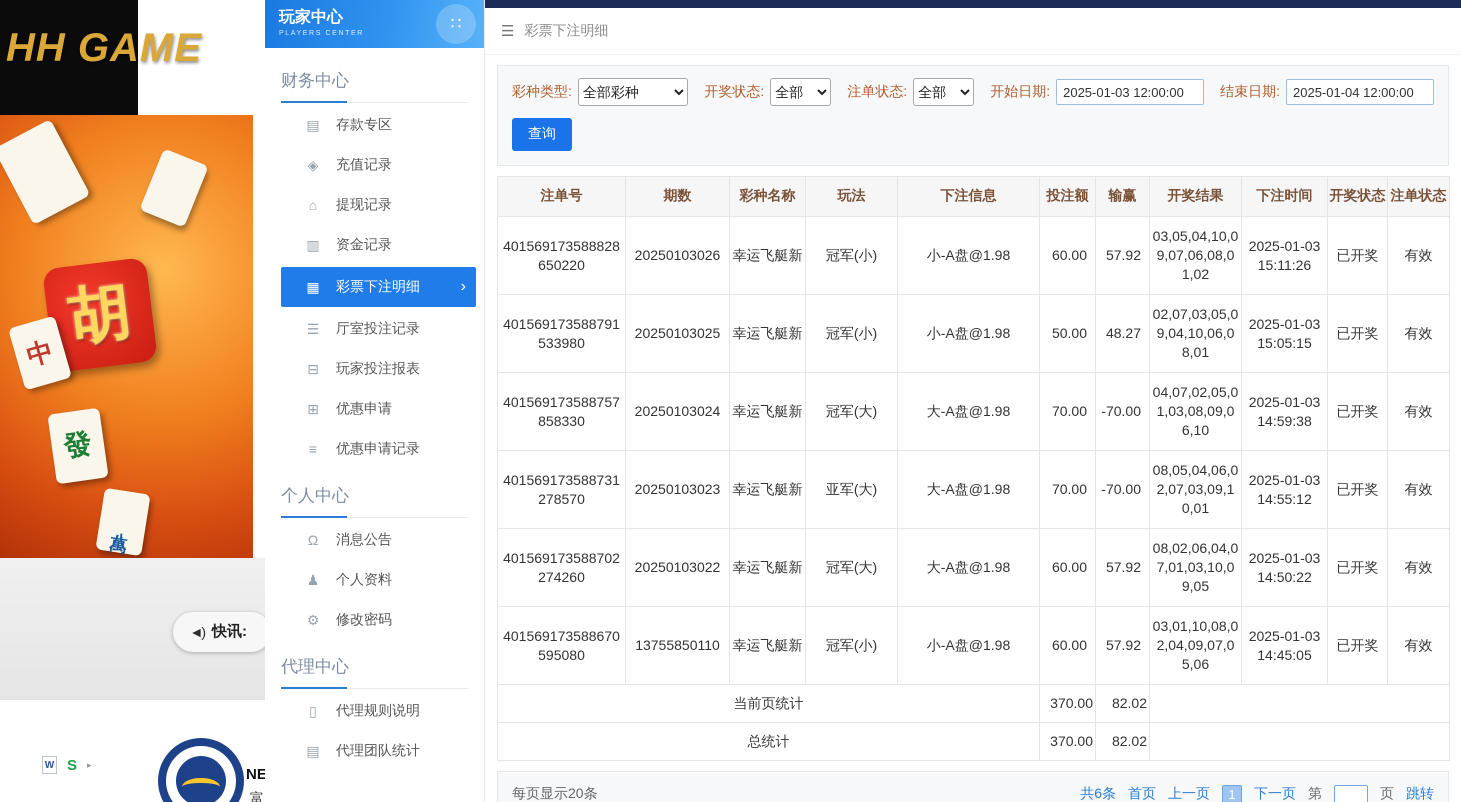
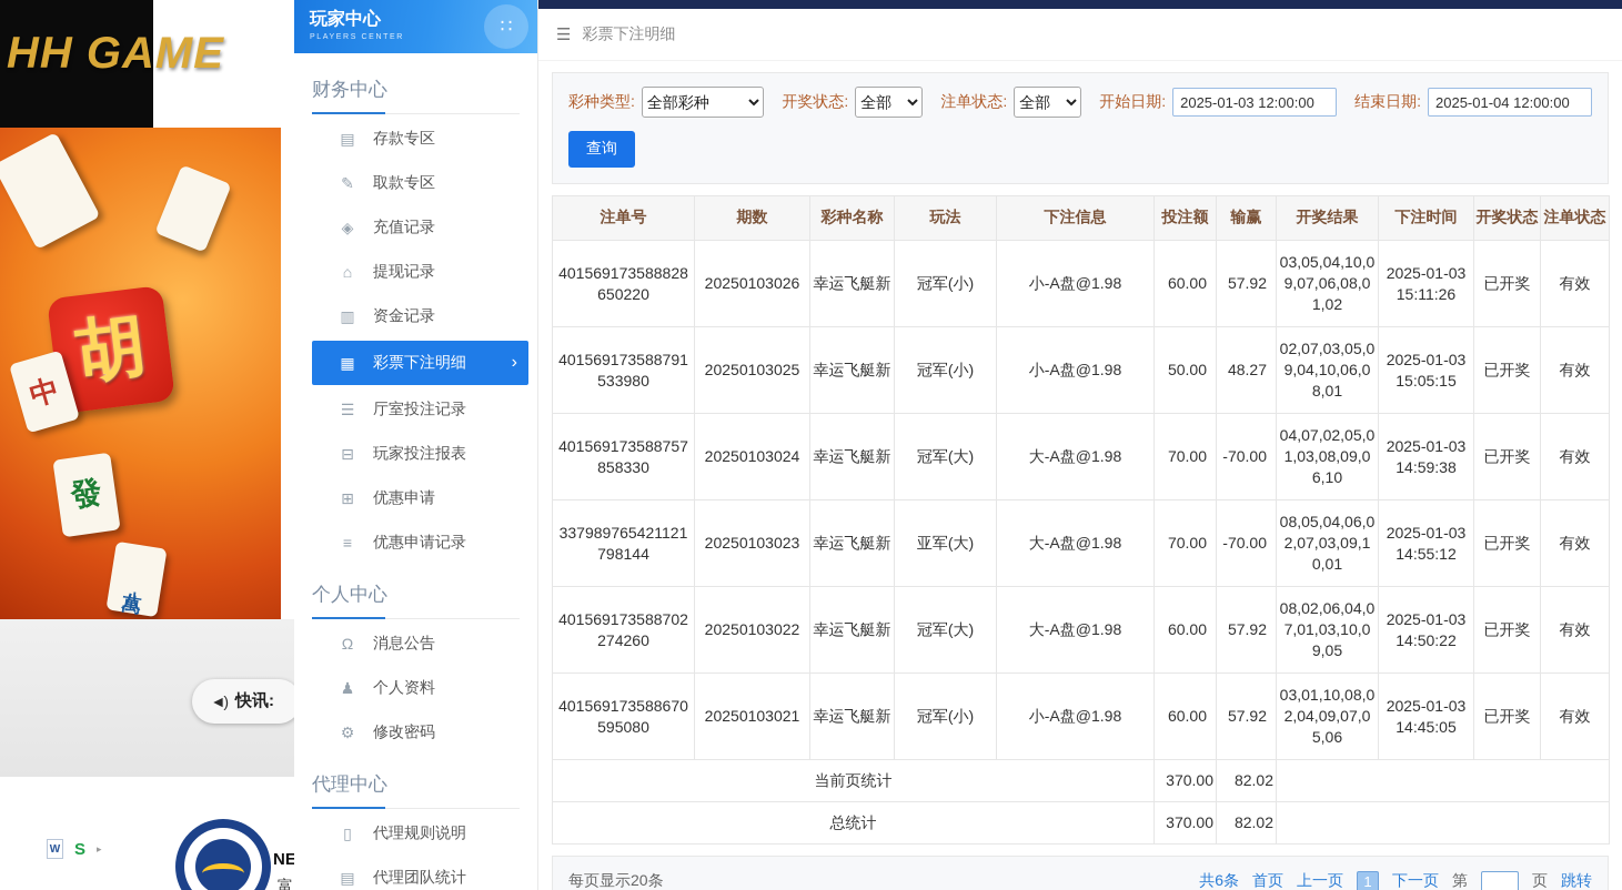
  HH GAME
  ◄)
  快讯:
  ▸
  NE
  富
  玩家中心
  ∷
  财务中心
  ▤
  存款专区
+ ✎
+ 取款专区
  ◈
  充值记录
  ⌂
  提现记录
  ▥
  资金记录
  ▦
  彩票下注明细
  ›
  ☰
  厅室投注记录
  ⊟
  玩家投注报表
  ⊞
  优惠申请
  ≡
  优惠申请记录
  个人中心
  Ω
  消息公告
  ♟
  个人资料
  ⚙
  修改密码
  代理中心
  ▯
  代理规则说明
  ▤
  代理团队统计
  ☰
  彩票下注明细
  彩种类型:
  全部彩种
  开奖状态:
  全部
  注单状态:
  全部
  开始日期:
  2025-01-03 12:00:00
  结束日期:
  2025-01-04 12:00:00
  查询
  注单号	期数	彩种名称	玩法	下注信息	投注额	输赢	开奖结果	下注时间	开奖状态	注单状态
  401569173588828650220	20250103026	幸运飞艇新	冠军(小)	小-A盘@1.98	60.00	57.92	03,05,04,10,09,07,06,08,01,02	2025-01-03 15:11:26	已开奖	有效
  401569173588791533980	20250103025	幸运飞艇新	冠军(小)	小-A盘@1.98	50.00	48.27	02,07,03,05,09,04,10,06,08,01	2025-01-03 15:05:15	已开奖	有效
  401569173588757858330	20250103024	幸运飞艇新	冠军(大)	大-A盘@1.98	70.00	-70.00	04,07,02,05,01,03,08,09,06,10	2025-01-03 14:59:38	已开奖	有效
- 401569173588731278570	20250103023	幸运飞艇新	亚军(大)	大-A盘@1.98	70.00	-70.00	08,05,04,06,02,07,03,09,10,01	2025-01-03 14:55:12	已开奖	有效
+ 337989765421121798144	20250103023	幸运飞艇新	亚军(大)	大-A盘@1.98	70.00	-70.00	08,05,04,06,02,07,03,09,10,01	2025-01-03 14:55:12	已开奖	有效
  401569173588702274260	20250103022	幸运飞艇新	冠军(大)	大-A盘@1.98	60.00	57.92	08,02,06,04,07,01,03,10,09,05	2025-01-03 14:50:22	已开奖	有效
- 401569173588670595080	13755850110	幸运飞艇新	冠军(小)	小-A盘@1.98	60.00	57.92	03,01,10,08,02,04,09,07,05,06	2025-01-03 14:45:05	已开奖	有效
+ 401569173588670595080	20250103021	幸运飞艇新	冠军(小)	小-A盘@1.98	60.00	57.92	03,01,10,08,02,04,09,07,05,06	2025-01-03 14:45:05	已开奖	有效
  当前页统计	370.00	82.02
  总统计	370.00	82.02
  每页显示20条
  共6条
  首页
  上一页
  1
  下一页
  第
  页
  跳转
